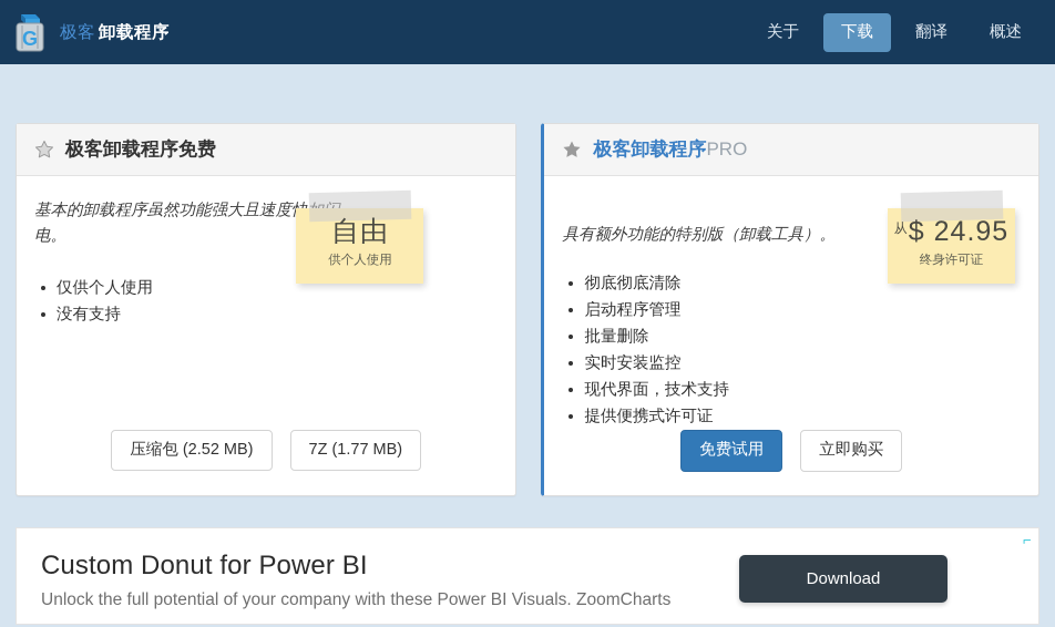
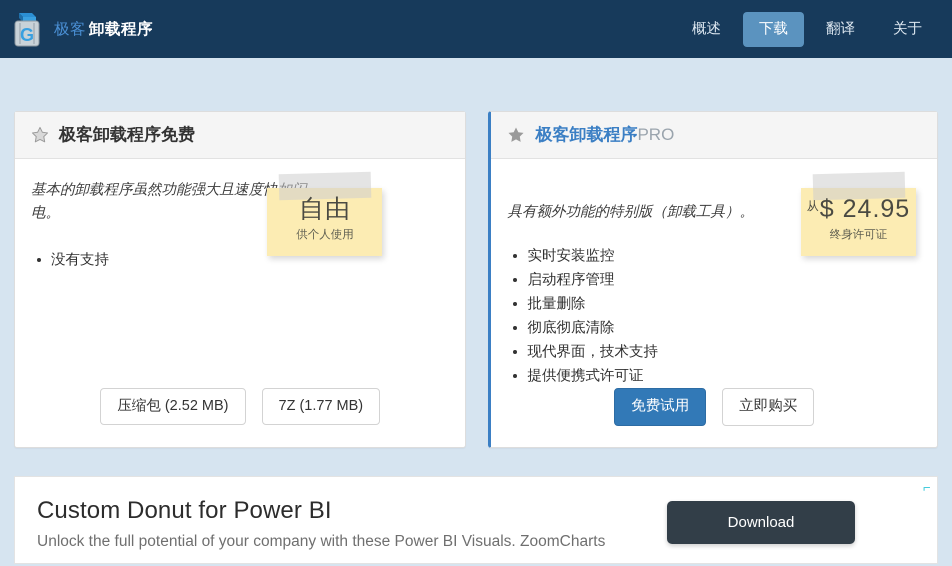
  G
  极客 卸载程序
- 关于
+ 概述
  下载
  翻译
- 概述
+ 关于
  极客卸载程序免费
  自由
  供个人使用
  基本的卸载程序虽然功能强大且速度电。
- 仅供个人使用
  没有支持
  压缩包 (2.52 MB)
  7Z (1.77 MB)
  极客卸载程序PRO
  从$ 24.95
  终身许可证
  具有额外功能的特别版（卸载工具）。
- 彻底彻底清除
+ 实时安装监控
  启动程序管理
  批量删除
- 实时安装监控
+ 彻底彻底清除
  现代界面，技术支持
  提供便携式许可证
  免费试用
  立即购买
  Custom Donut for Power BI
  Unlock the full potential of your company with these Power BI Visuals. ZoomCharts
  Download
  ⌐
